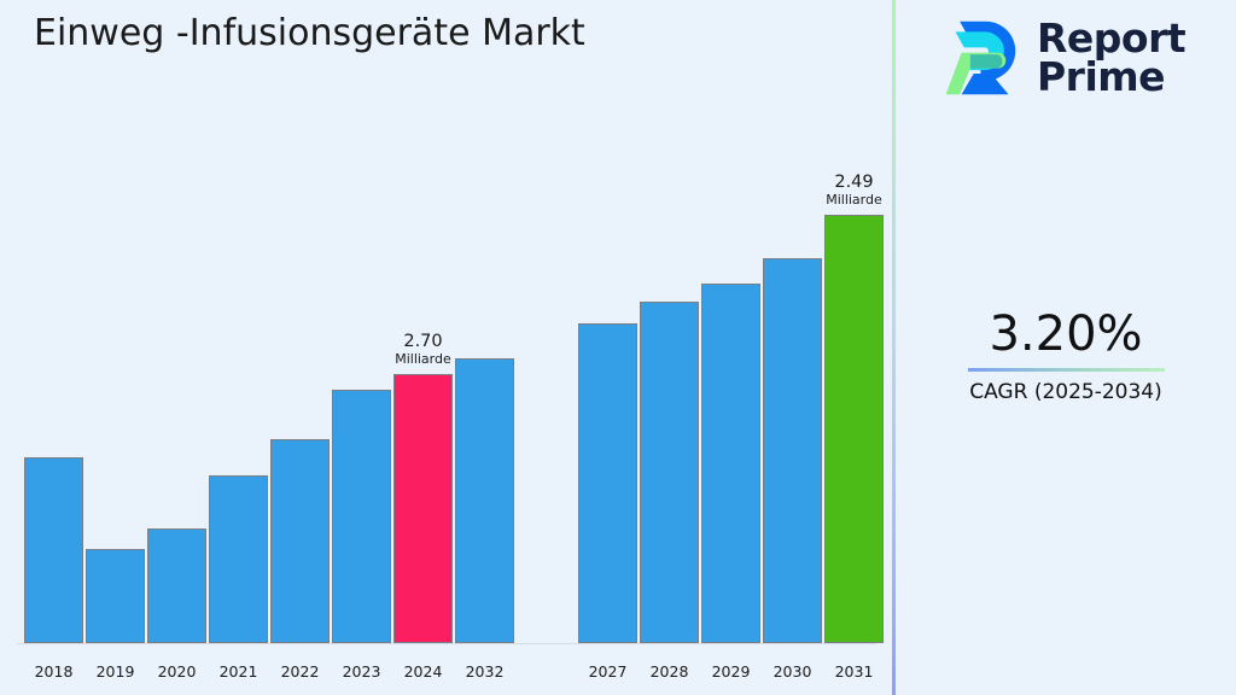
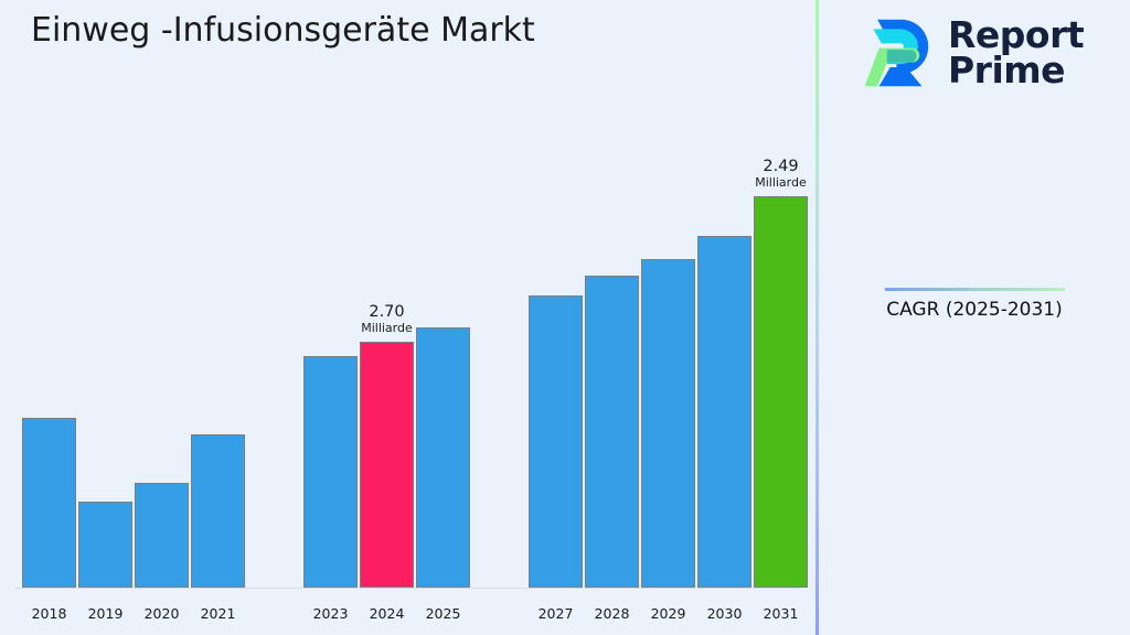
  Einweg -Infusionsgeräte Markt
  2018
  2019
  2020
  2021
- 2022
  2023
  2.70
  Milliarde
  2024
- 2032
+ 2025
  2027
  2028
  2029
  2030
  2.49
  Milliarde
  2031
  Report
  Prime
- 3.20%
- CAGR (2025-2034)
+ CAGR (2025-2031)
